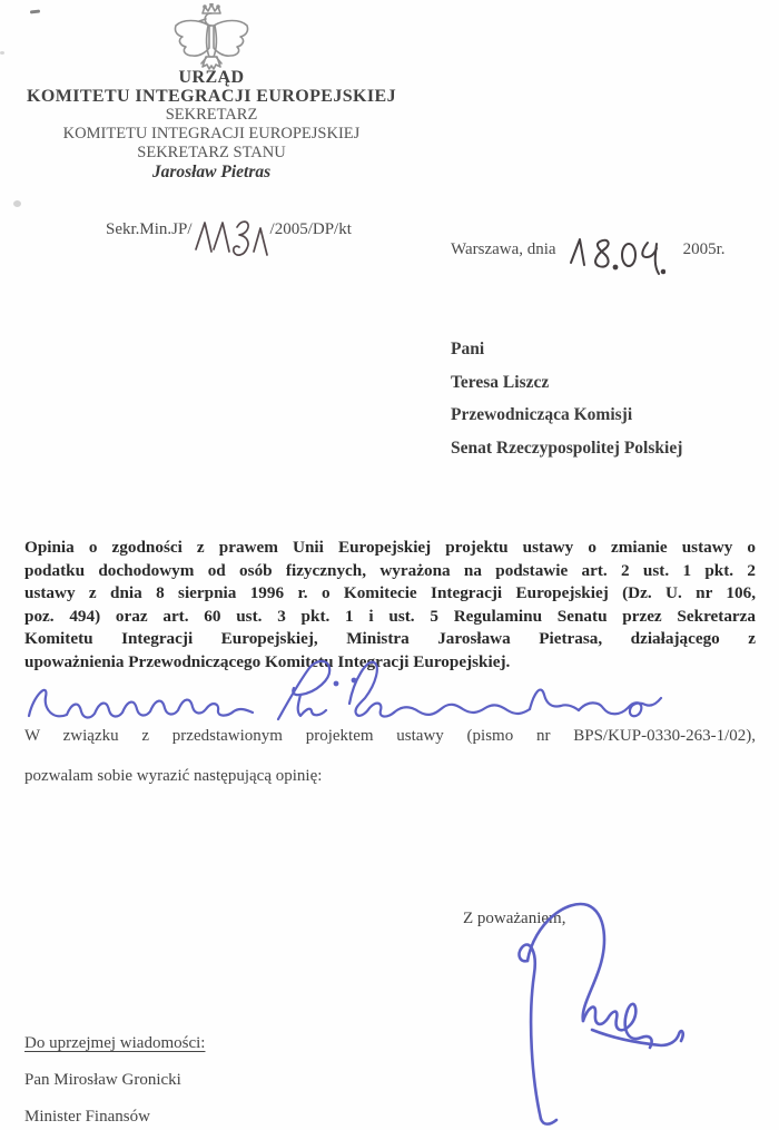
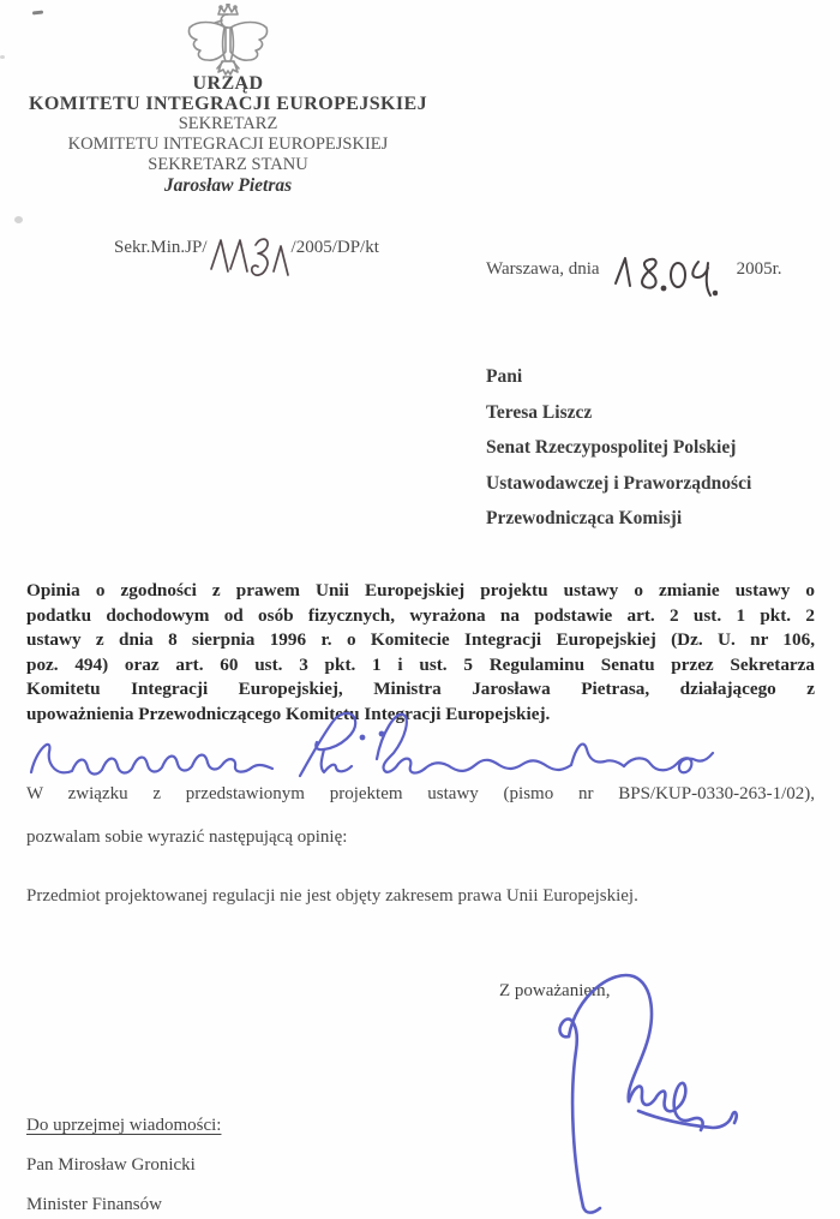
  URZĄD
  KOMITETU INTEGRACJI EUROPEJSKIEJ
  SEKRETARZ
  KOMITETU INTEGRACJI EUROPEJSKIEJ
  SEKRETARZ STANU
  Jarosław Pietras
  Sekr.Min.JP/
  /2005/DP/kt
  Warszawa, dnia
  2005r.
  Pani
  Teresa Liszcz
- Przewodnicząca Komisji
+ Senat Rzeczypospolitej Polskiej
+ Ustawodawczej i Praworządności
- Senat Rzeczypospolitej Polskiej
+ Przewodnicząca Komisji
  Opinia o zgodności z prawem Unii Europejskiej projektu ustawy o zmianie ustawy o
  podatku dochodowym od osób fizycznych, wyrażona na podstawie art. 2 ust. 1 pkt. 2
  ustawy z dnia 8 sierpnia 1996 r. o Komitecie Integracji Europejskiej (Dz. U. nr 106,
  poz. 494) oraz art. 60 ust. 3 pkt. 1 i ust. 5 Regulaminu Senatu przez Sekretarza
  Komitetu Integracji Europejskiej, Ministra Jarosława Pietrasa, działającego z
  upoważnienia Przewodniczącego Komitu Interacji Europejskiej.
  W związku z przedstawionym projektem ustawy (pismo nr BPS/KUP-0330-263-1/02),
  pozwalam sobie wyrazić następującą opinię:
+ Przedmiot projektowanej regulacji nie jest objęty zakresem prawa Unii Europejskiej.
  Z poważaniem,
  Do uprzejmej wiadomości:
  Pan Mirosław Gronicki
  Minister Finansów
